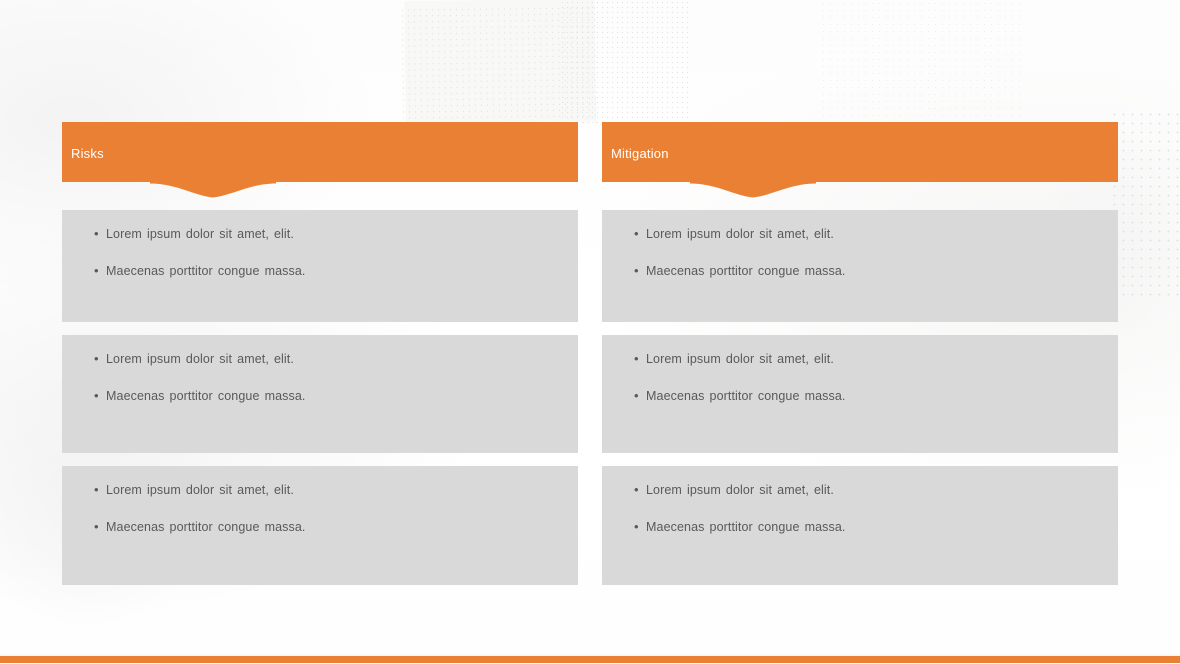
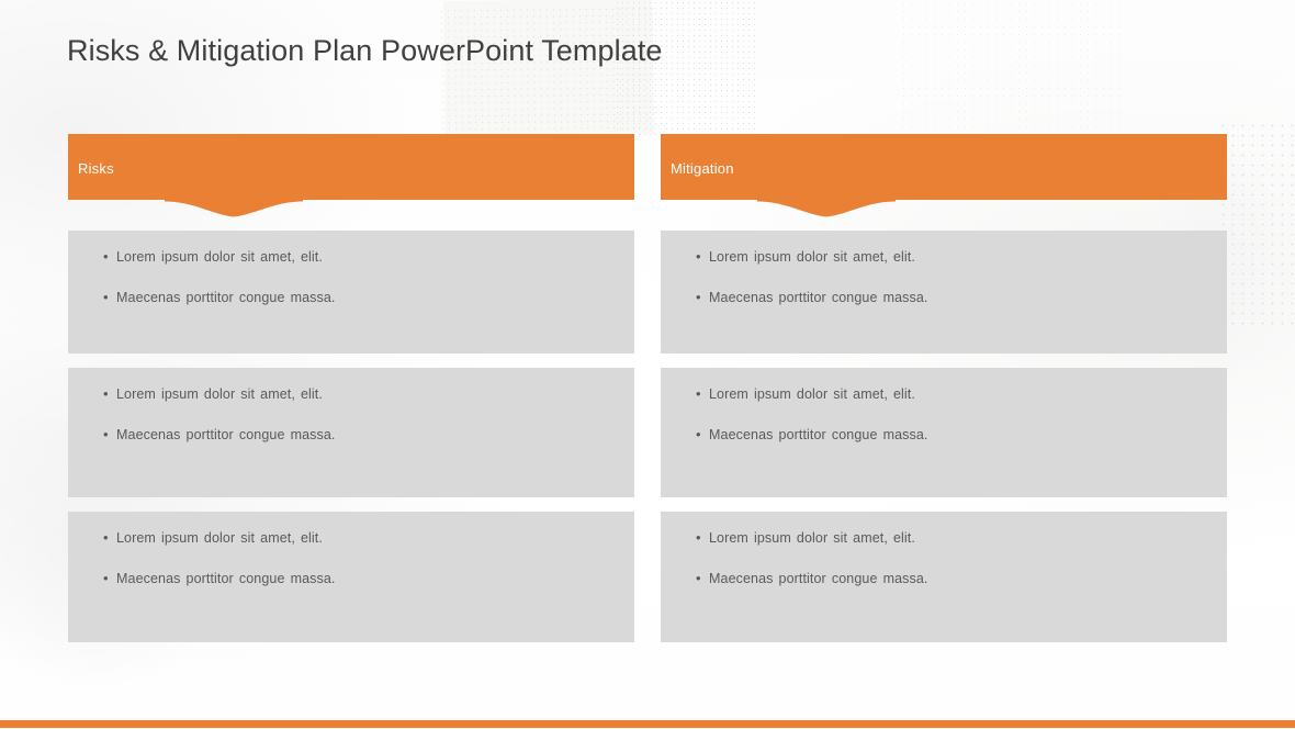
+ Risks & Mitigation Plan PowerPoint Template
  Risks
  •
  Lorem ipsum dolor sit amet, elit.
  •
  Maecenas porttitor congue massa.
  •
  Lorem ipsum dolor sit amet, elit.
  •
  Maecenas porttitor congue massa.
  •
  Lorem ipsum dolor sit amet, elit.
  •
  Maecenas porttitor congue massa.
  Mitigation
  •
  Lorem ipsum dolor sit amet, elit.
  •
  Maecenas porttitor congue massa.
  •
  Lorem ipsum dolor sit amet, elit.
  •
  Maecenas porttitor congue massa.
  •
  Lorem ipsum dolor sit amet, elit.
  •
  Maecenas porttitor congue massa.
